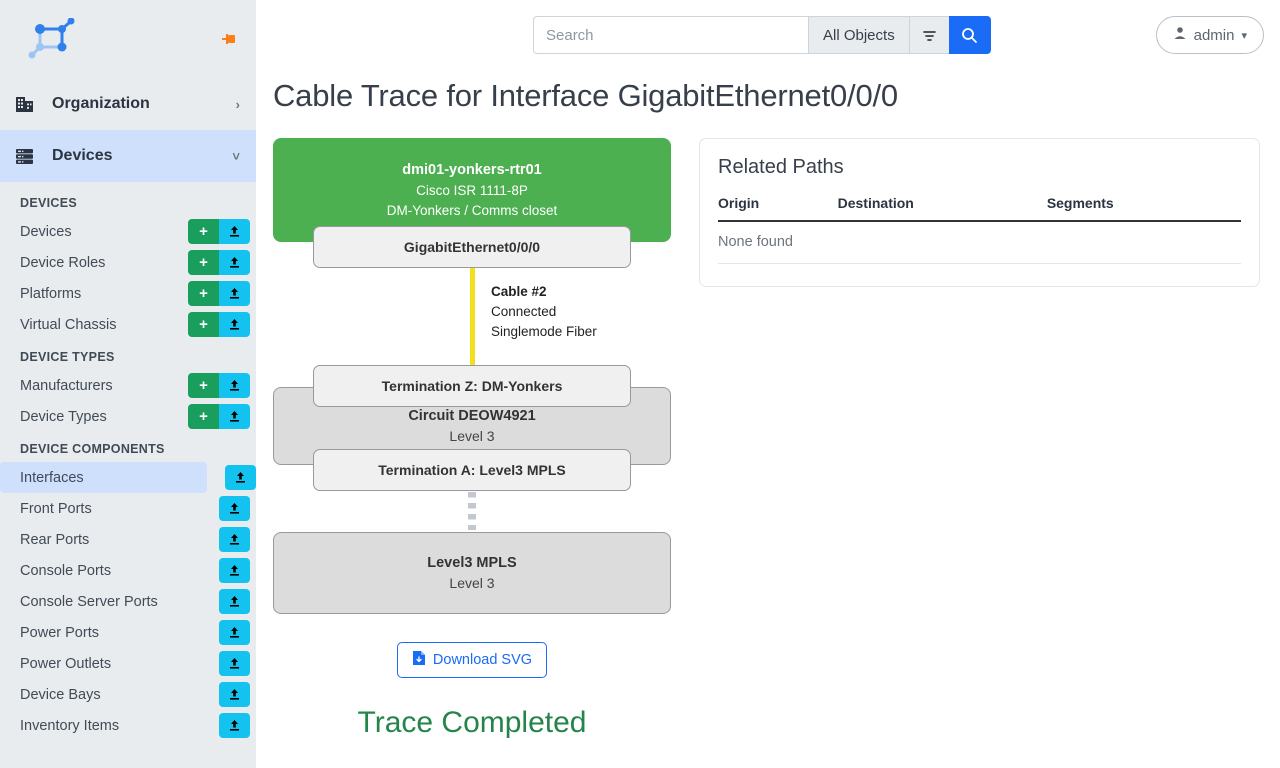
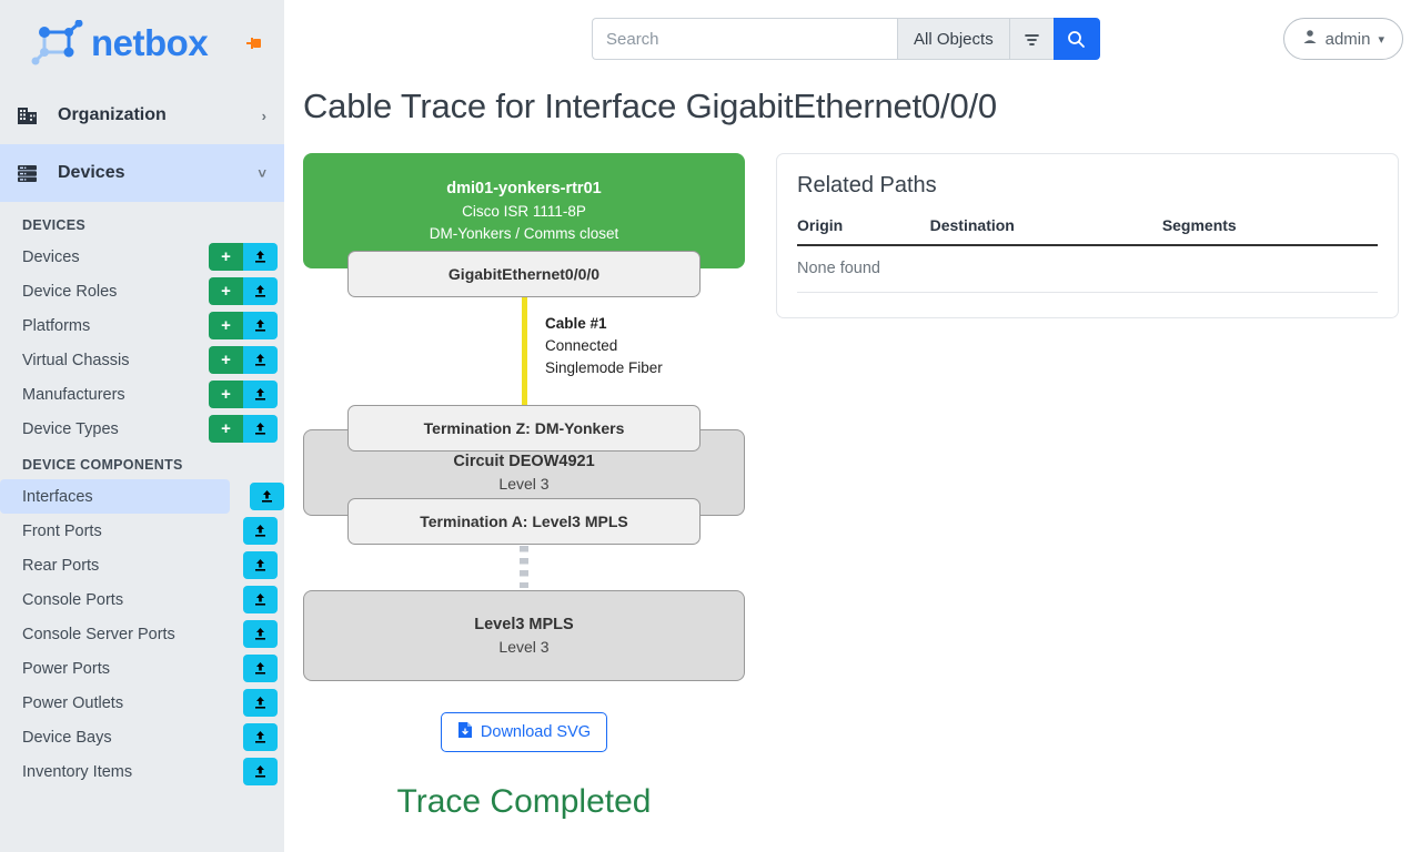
+ netbox
  Organization
  ›
  Devices
  ˅
  DEVICES
  Devices
  +
  Device Roles
  +
  Platforms
  +
  Virtual Chassis
  +
- DEVICE TYPES
  Manufacturers
  +
  Device Types
  +
  DEVICE COMPONENTS
  Interfaces
  Front Ports
  Rear Ports
  Console Ports
  Console Server Ports
  Power Ports
  Power Outlets
  Device Bays
  Inventory Items
  Search
  All Objects
  admin
  ▾
  Cable Trace for Interface GigabitEthernet0/0/0
  dmi01-yonkers-rtr01
  Cisco ISR 1111-8P
  DM-Yonkers / Comms closet
  GigabitEthernet0/0/0
- Cable #2
+ Cable #1
  Connected
  Singlemode Fiber
  Termination Z: DM-Yonkers
  Circuit DEOW4921
  Level 3
  Termination A: Level3 MPLS
  Level3 MPLS
  Level 3
  Download SVG
  Trace Completed
  Related Paths
  Origin	Destination	Segments
  None found
